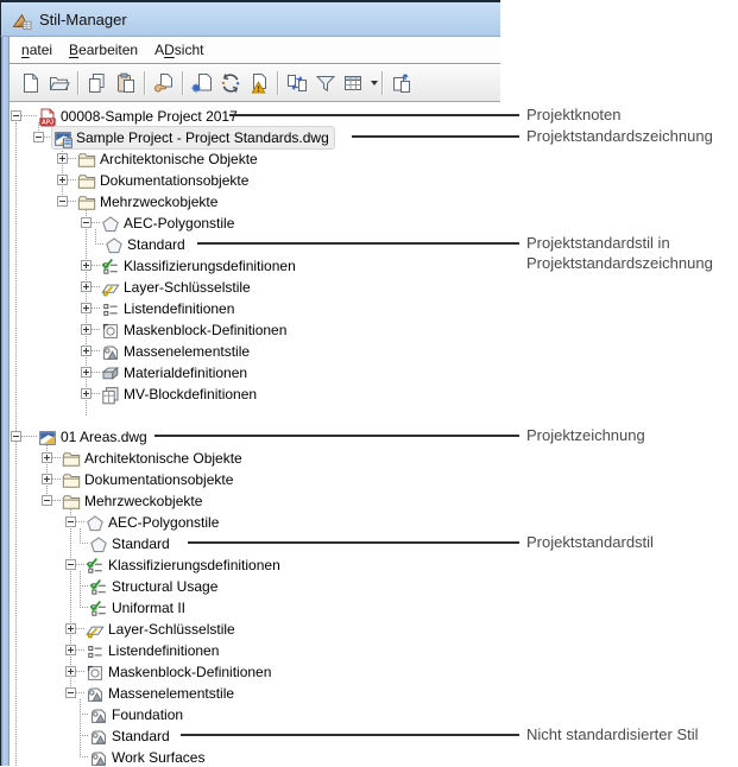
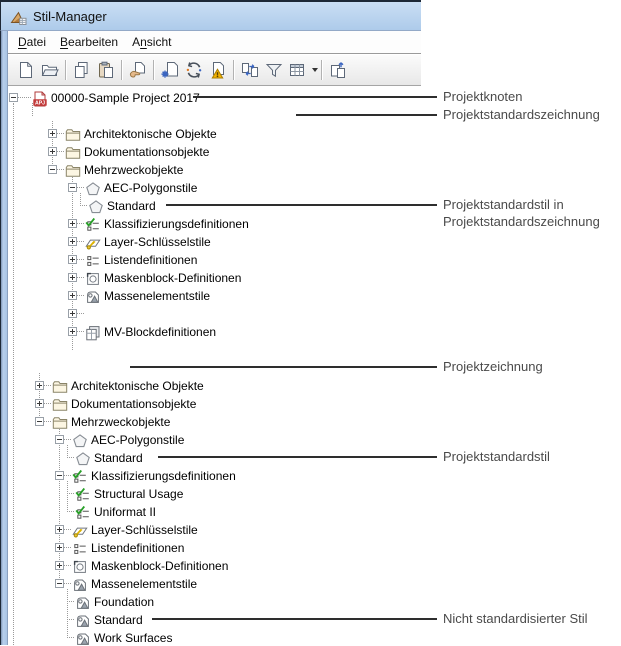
  Stil-Manager
- natei
+ Datei
  Bearbeiten
- ADsicht
+ Ansicht
- 00008-Sample Project 2017
+ 00000-Sample Project 2017
- Sample Project - Project Standards.dwg
  Architektonische Objekte
  Dokumentationsobjekte
  Mehrzweckobjekte
  AEC-Polygonstile
  Standard
  Klassifizierungsdefinitionen
  Layer-Schlüsselstile
  Listendefinitionen
  Maskenblock-Definitionen
  Massenelementstile
- Materialdefinitionen
  MV-Blockdefinitionen
- 01 Areas.dwg
  Architektonische Objekte
  Dokumentationsobjekte
  Mehrzweckobjekte
  AEC-Polygonstile
  Standard
  Klassifizierungsdefinitionen
  Structural Usage
  Uniformat II
  Layer-Schlüsselstile
  Listendefinitionen
  Maskenblock-Definitionen
  Massenelementstile
  Foundation
  Standard
  Work Surfaces
  Projektknoten
  Projektstandardszeichnung
  Projektstandardstil in
  Projektstandardszeichnung
  Projektzeichnung
  Projektstandardstil
  Nicht standardisierter Stil
